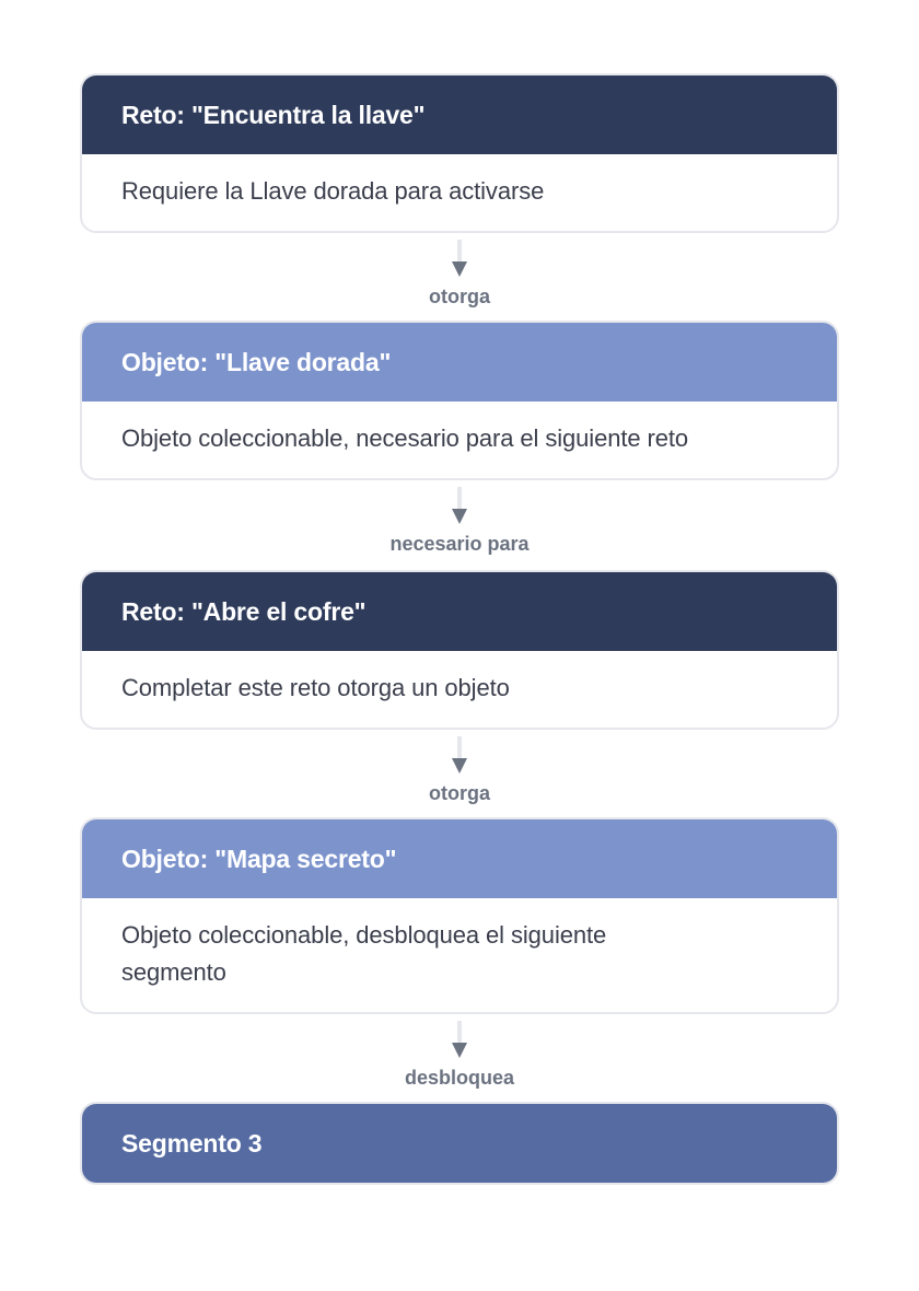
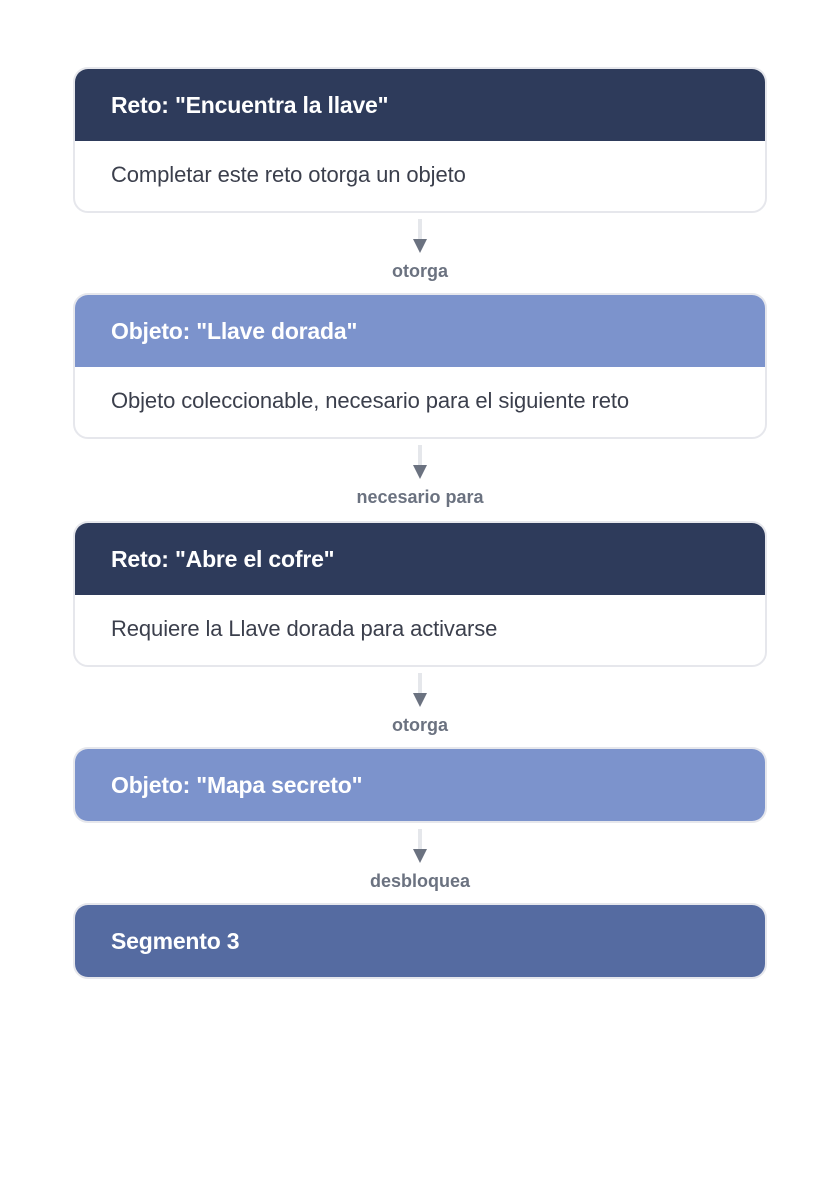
  Reto: "Encuentra la llave"
- Requiere la Llave dorada para activarse
+ Completar este reto otorga un objeto
  otorga
  Objeto: "Llave dorada"
  Objeto coleccionable, necesario para el siguiente reto
  necesario para
  Reto: "Abre el cofre"
- Completar este reto otorga un objeto
+ Requiere la Llave dorada para activarse
  otorga
  Objeto: "Mapa secreto"
- Objeto coleccionable, desbloquea el siguiente segmento
  desbloquea
  Segmento 3
